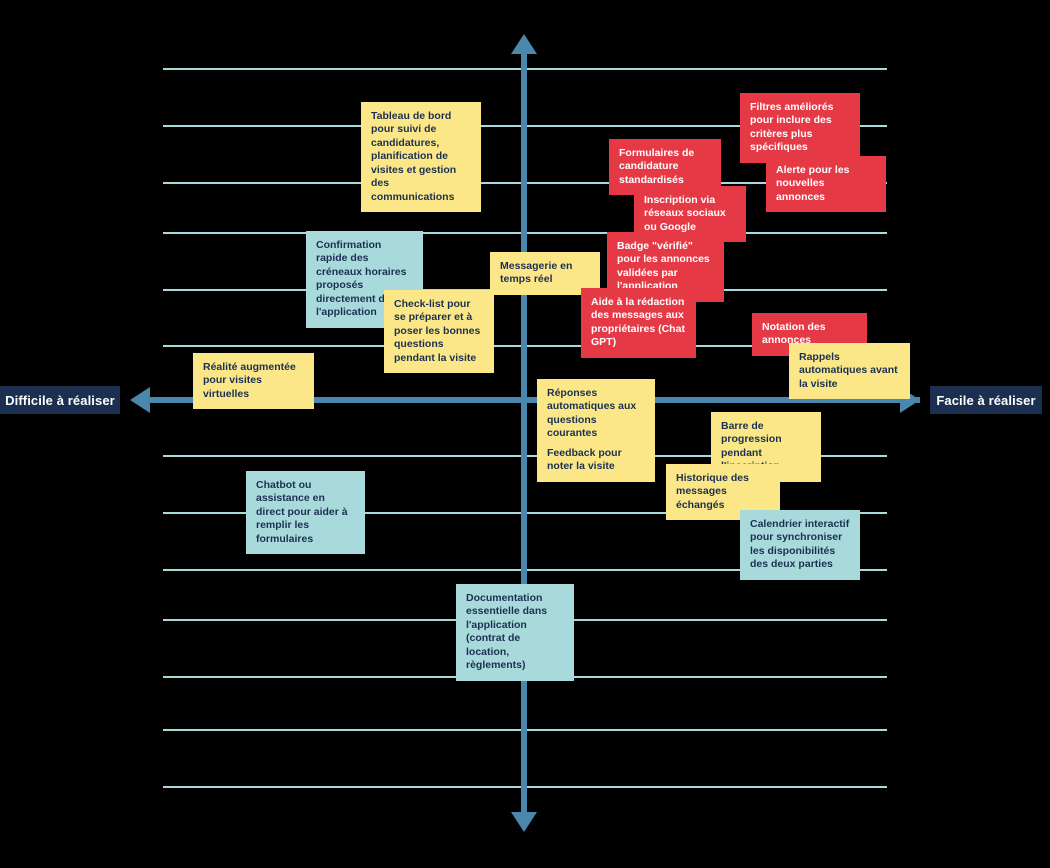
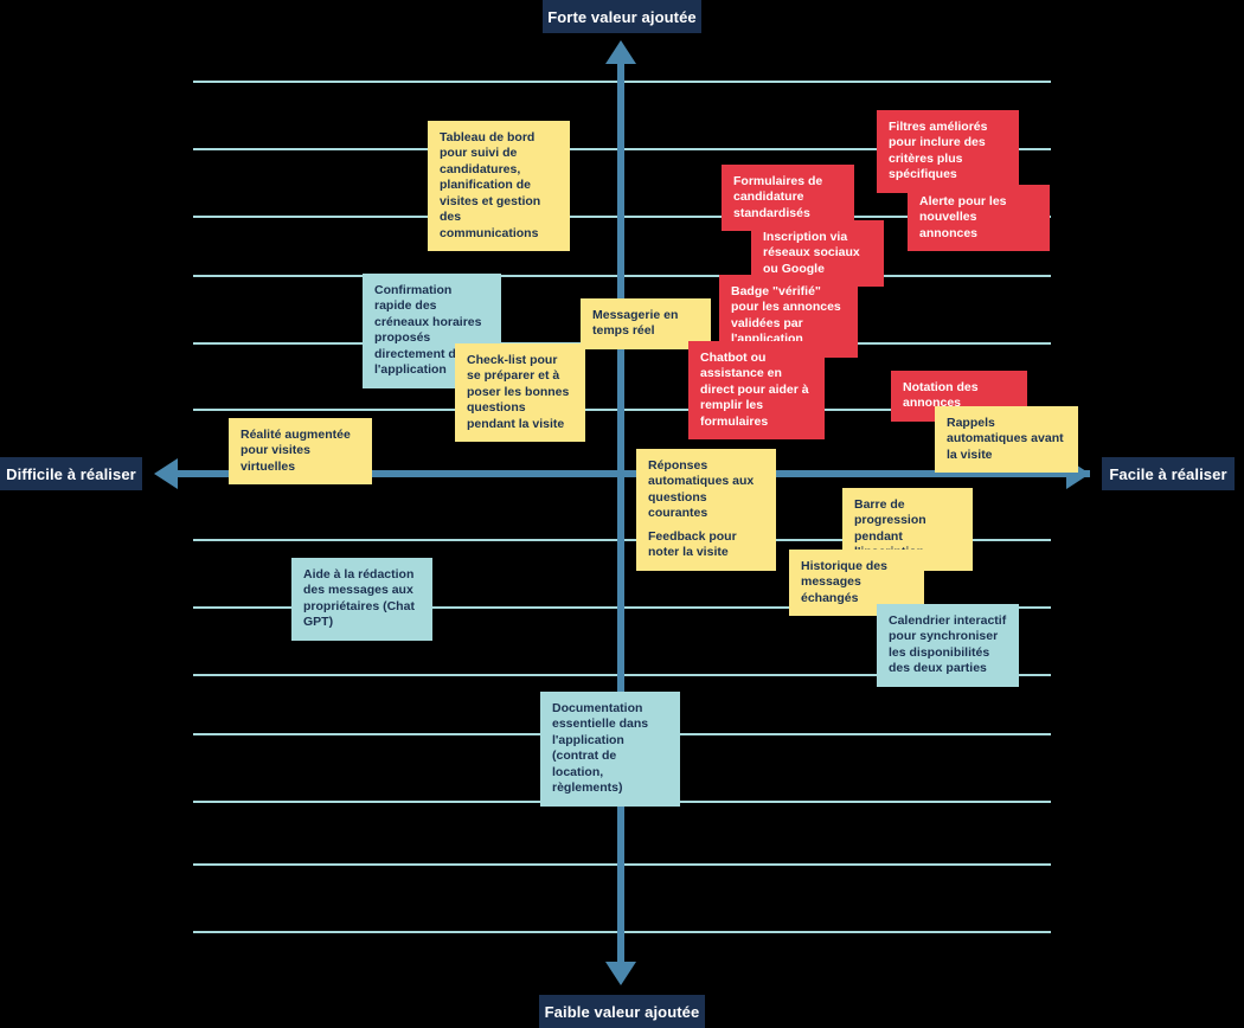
+ Forte valeur ajoutée
+ Faible valeur ajoutée
  Difficile à réaliser
  Facile à réaliser
  Tableau de bord pour suivi de candidatures, planification de visites et gestion des communications
  Filtres améliorés pour inclure des critères plus spécifiques
  Formulaires de candidature standardisés
  Alerte pour les nouvelles annonces
  Inscription via réseaux sociaux ou Google
  Confirmation rapide des créneaux horaires proposés directement d l'application
  Badge "vérifié" pour les annonces validées par l'application
  Messagerie en temps réel
  Check-list pour se préparer et à poser les bonnes questions pendant la visite
- Aide à la rédaction des messages aux propriétaires (Chat GPT)
+ Chatbot ou assistance en direct pour aider à remplir les formulaires
  Notation des annonces
  Rappels automatiques avant la visite
  Réalité augmentée pour visites virtuelles
  Réponses automatiques aux questions courantes
  Feedback pour noter la visite
  Historique des messages échangés
- Chatbot ou assistance en direct pour aider à remplir les formulaires
+ Aide à la rédaction des messages aux propriétaires (Chat GPT)
  Calendrier interactif pour synchroniser les disponibilités des deux parties
  Documentation essentielle dans l'application (contrat de location, règlements)
